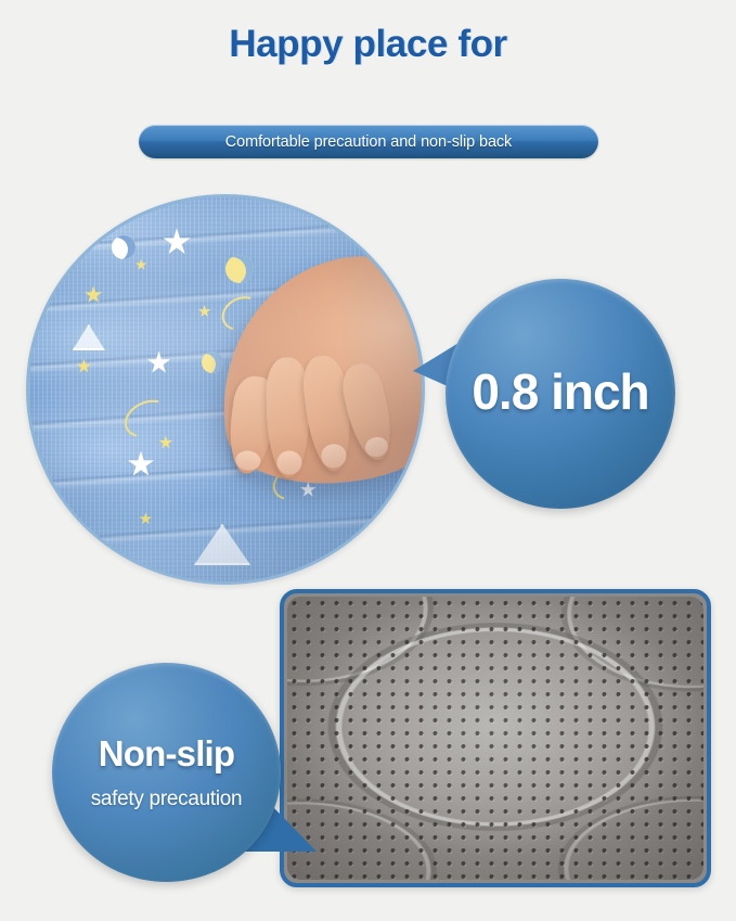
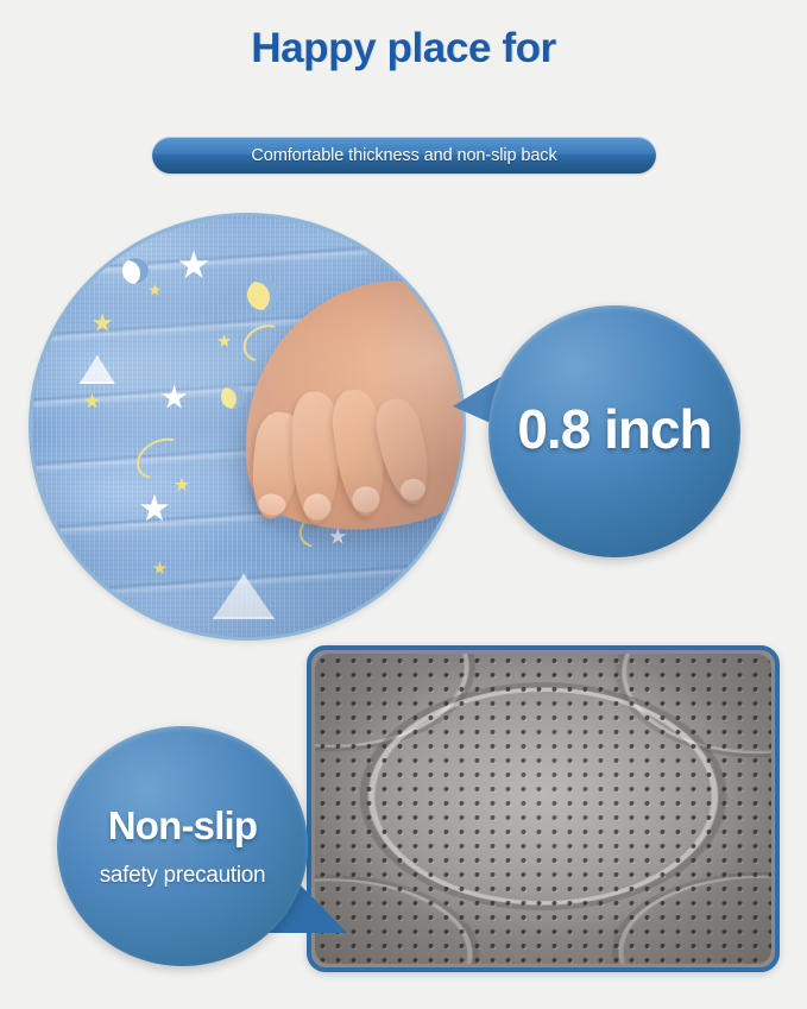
  Happy place for
- Comfortable precaution and non-slip back
+ Comfortable thickness and non-slip back
  0.8 inch
  Non-slip
  safety precaution
